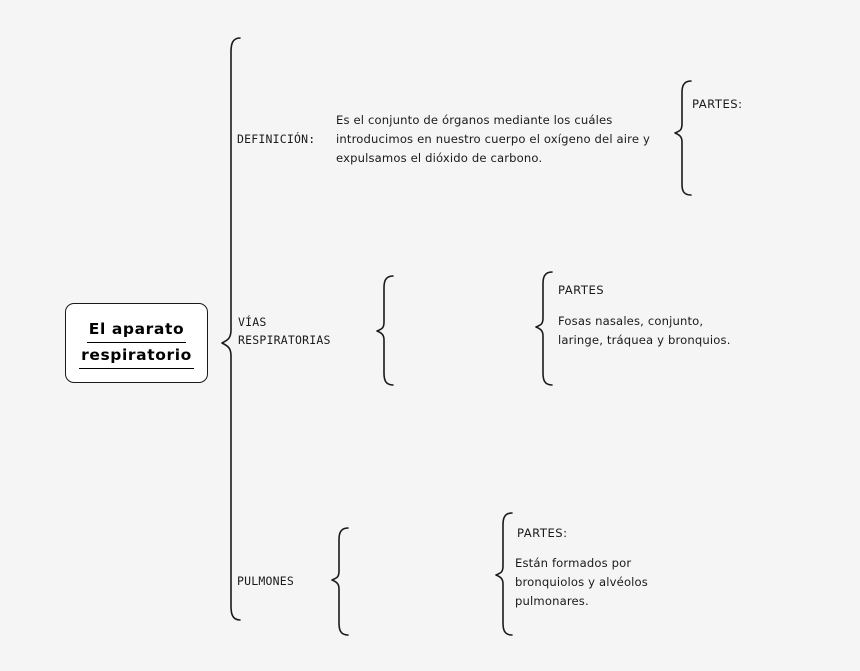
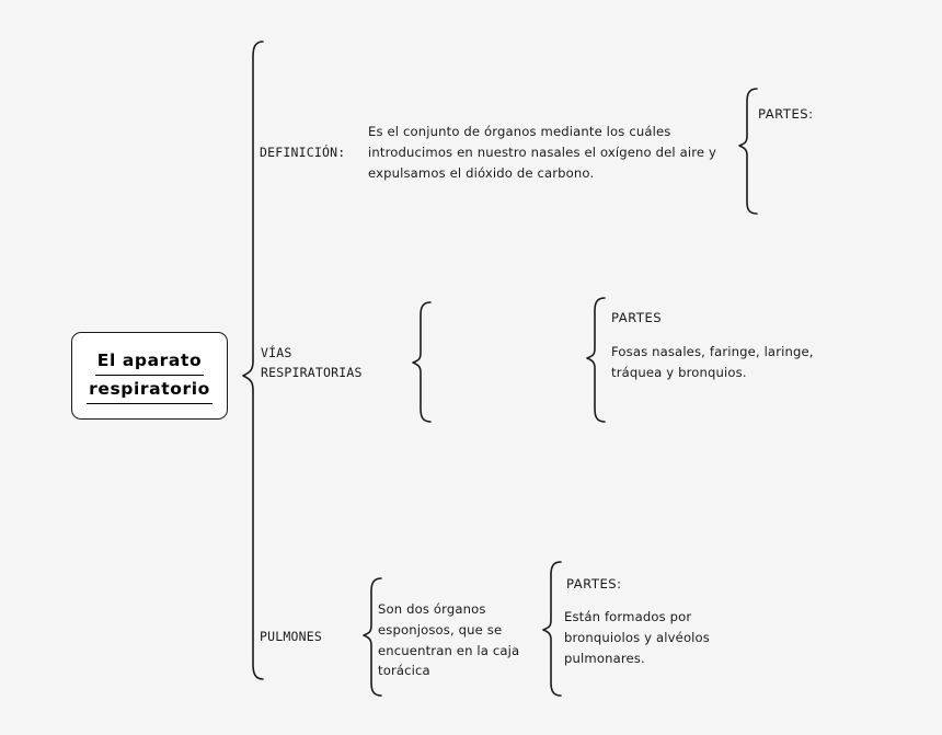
  El aparato
  respiratorio
  DEFINICIÓN:
- Es el conjunto de órganos mediante los cuáles introducimos en nuestro cuerpo el oxígeno del aire y expulsamos el dióxido de carbono.
+ Es el conjunto de órganos mediante los cuáles introducimos en nuestro nasales el oxígeno del aire y expulsamos el dióxido de carbono.
  PARTES:
  VÍAS
  RESPIRATORIAS
  PARTES
- Fosas nasales, conjunto, laringe, tráquea y bronquios.
+ Fosas nasales, faringe, laringe, tráquea y bronquios.
  PULMONES
+ Son dos órganos esponjosos, que se encuentran en la caja torácica
  PARTES:
  Están formados por bronquiolos y alvéolos pulmonares.
